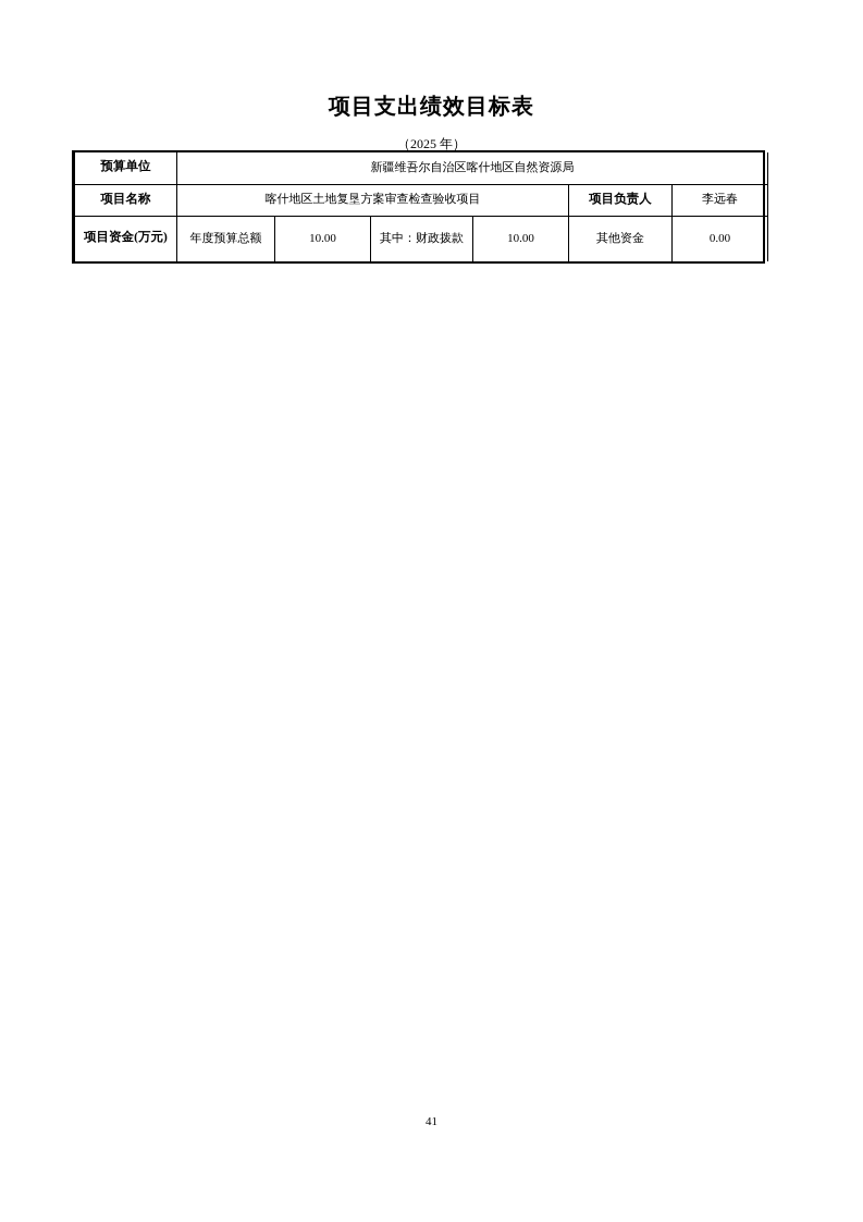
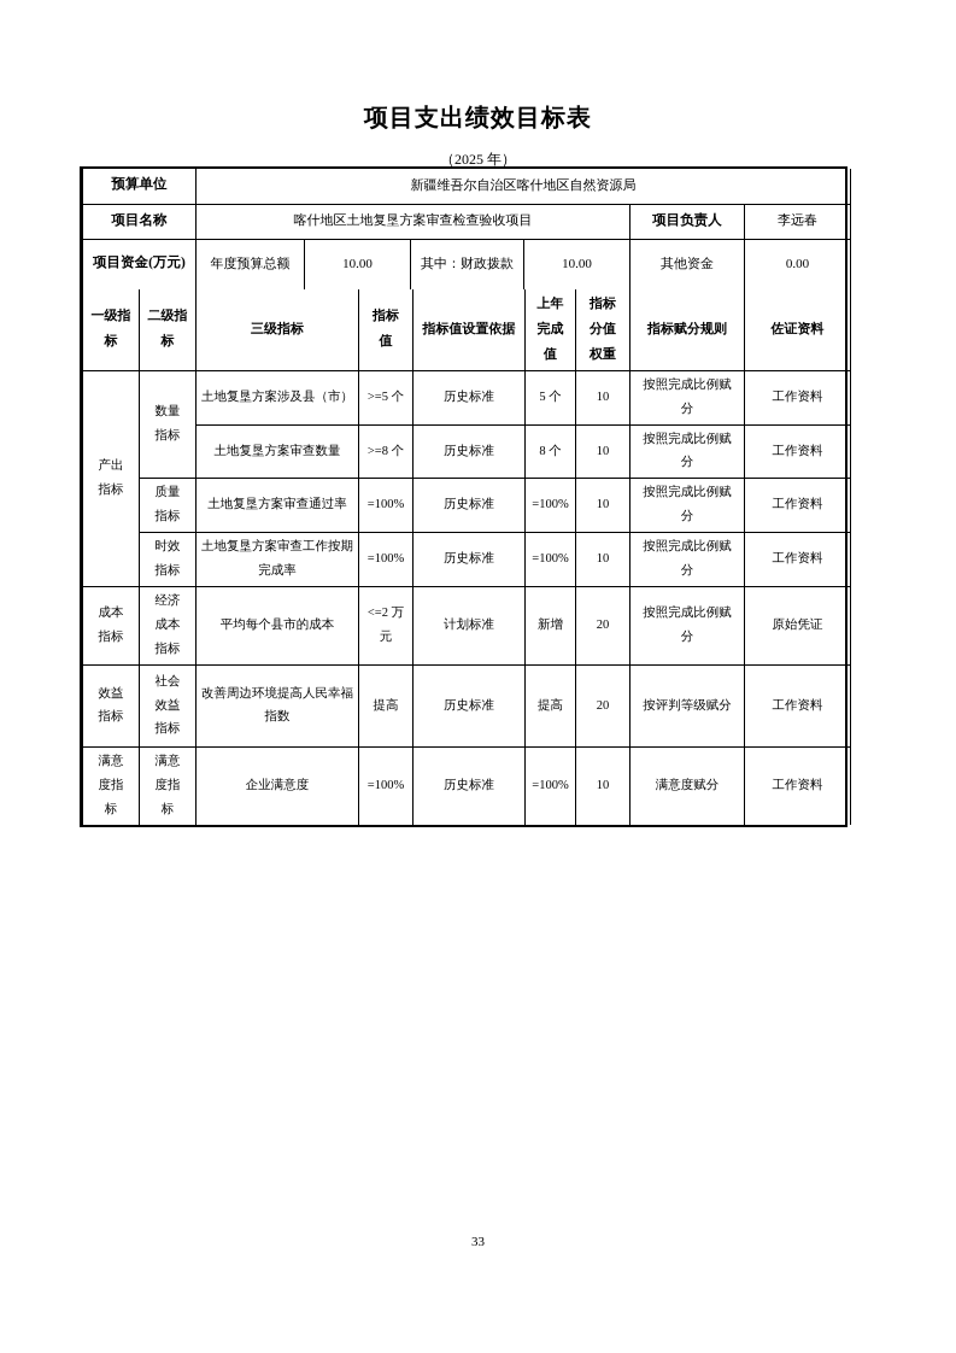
  项目支出绩效目标表
  （2025 年）
  预算单位	新疆维吾尔自治区喀什地区自然资源局
  项目名称	喀什地区土地复垦方案审查检查验收项目	项目负责人	李远春
  项目资金(万元)	年度预算总额	10.00	其中：财政拨款	10.00	其他资金	0.00
+ 一级指标	二级指标	三级指标	指标值	指标值设置依据	上年完成值	指标分值权重	指标赋分规则	佐证资料
+ 产出指标	数量指标	土地复垦方案涉及县（市）	>=5 个	历史标准	5 个	10	按照完成比例赋分	工作资料
+ 土地复垦方案审查数量	>=8 个	历史标准	8 个	10	按照完成比例赋分	工作资料
+ 质量指标	土地复垦方案审查通过率	=100%	历史标准	=100%	10	按照完成比例赋分	工作资料
+ 时效指标	土地复垦方案审查工作按期完成率	=100%	历史标准	=100%	10	按照完成比例赋分	工作资料
+ 成本指标	经济成本指标	平均每个县市的成本	<=2 万元	计划标准	新增	20	按照完成比例赋分	原始凭证
+ 效益指标	社会效益指标	改善周边环境提高人民幸福指数	提高	历史标准	提高	20	按评判等级赋分	工作资料
+ 满意度指标	满意度指标	企业满意度	=100%	历史标准	=100%	10	满意度赋分	工作资料
- 41
+ 33
